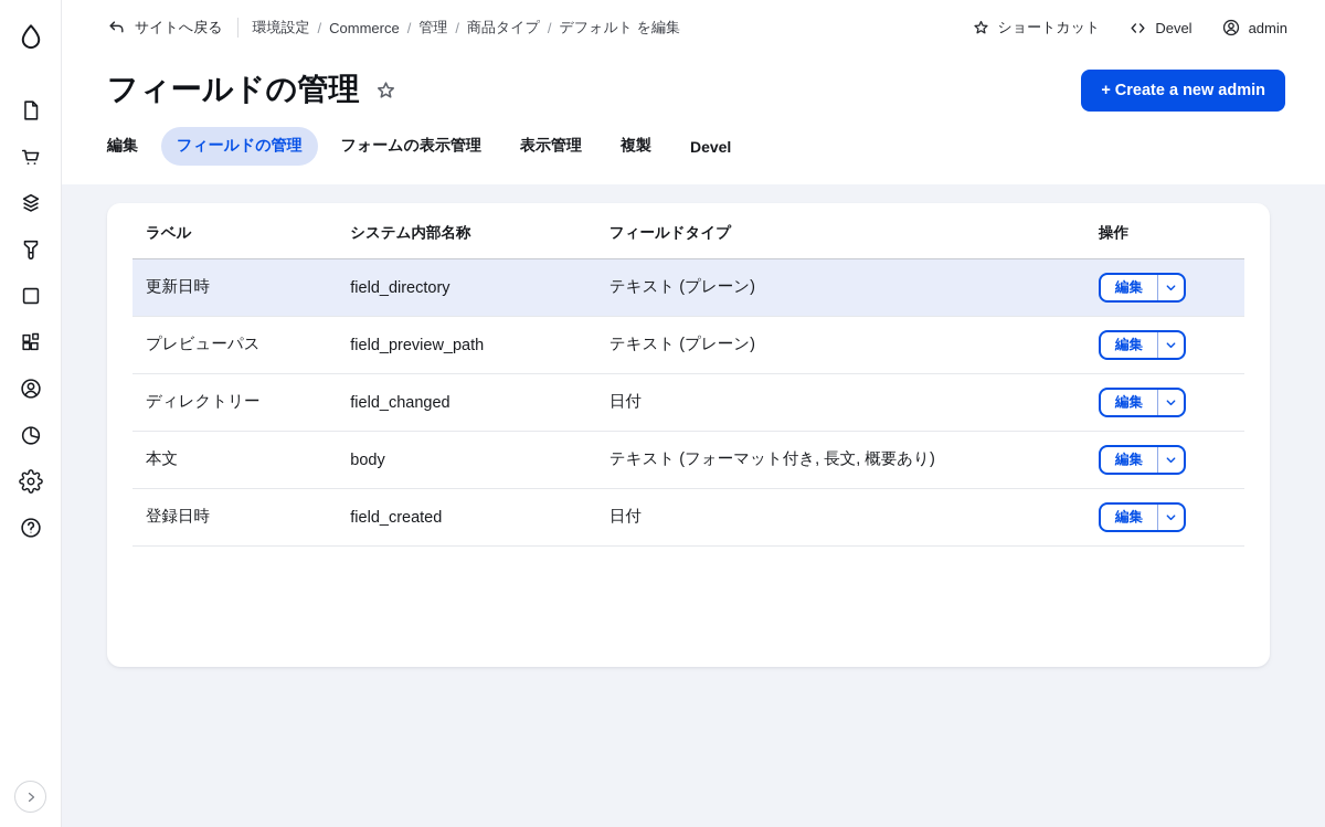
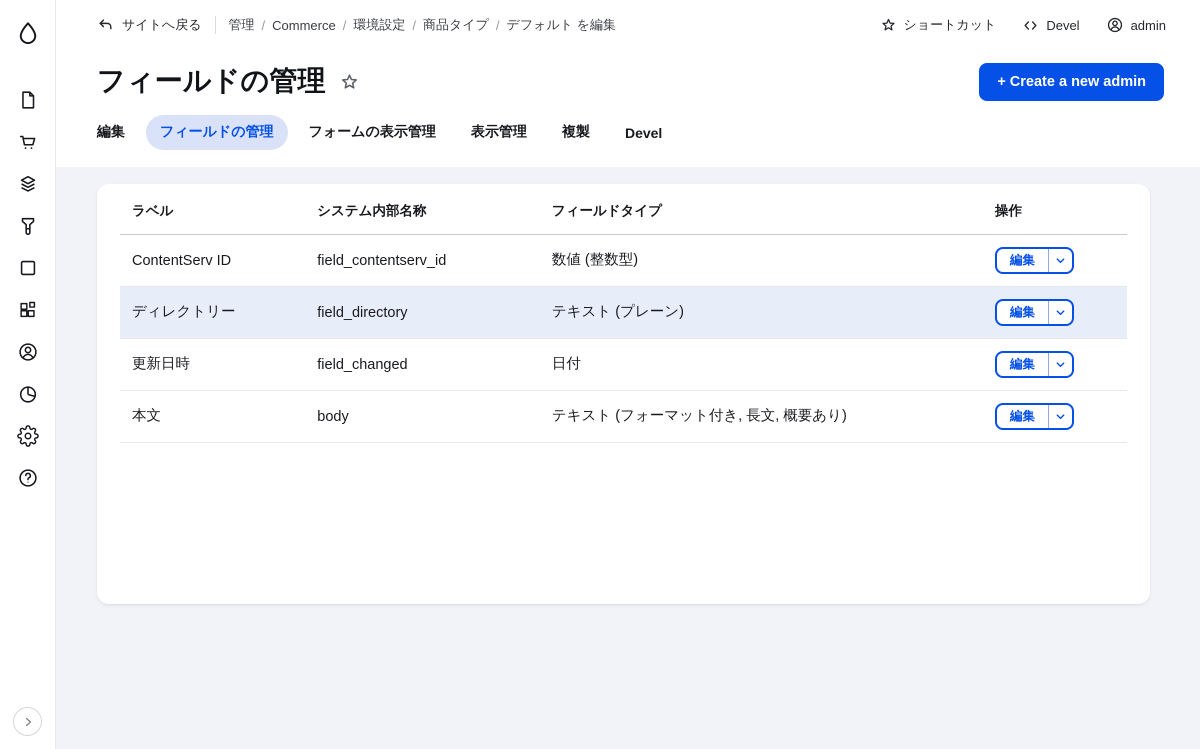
  サイトへ戻る
- 環境設定
+ 管理
  /
  Commerce
  /
- 管理
+ 環境設定
  /
  商品タイプ
  /
  デフォルト を編集
  ショートカット
  Devel
  admin
  フィールドの管理
  + Create a new admin
  編集
  フィールドの管理
  フォームの表示管理
  表示管理
  複製
  Devel
  ラベル	システム内部名称	フィールドタイプ	操作
+ ContentServ ID	field_contentserv_id	数値 (整数型)	編集
- 更新日時	field_directory	テキスト (プレーン)	編集
+ ディレクトリー	field_directory	テキスト (プレーン)	編集
- プレビューパス	field_preview_path	テキスト (プレーン)	編集
- ディレクトリー	field_changed	日付	編集
+ 更新日時	field_changed	日付	編集
  本文	body	テキスト (フォーマット付き, 長文, 概要あり)	編集
- 登録日時	field_created	日付	編集
